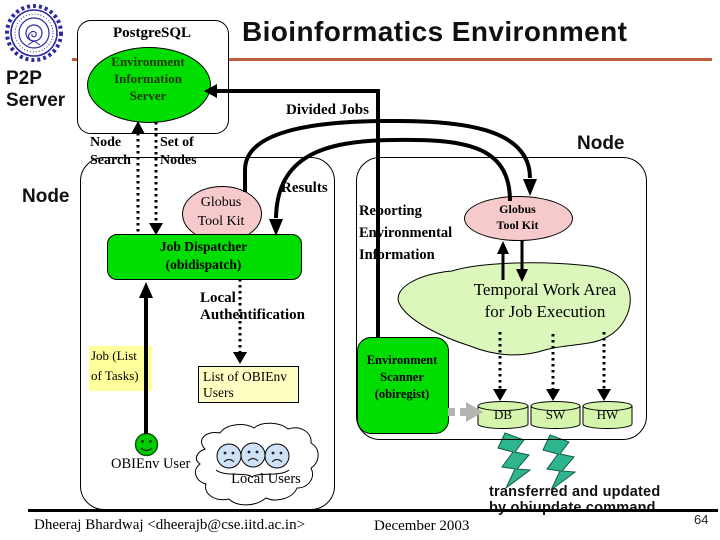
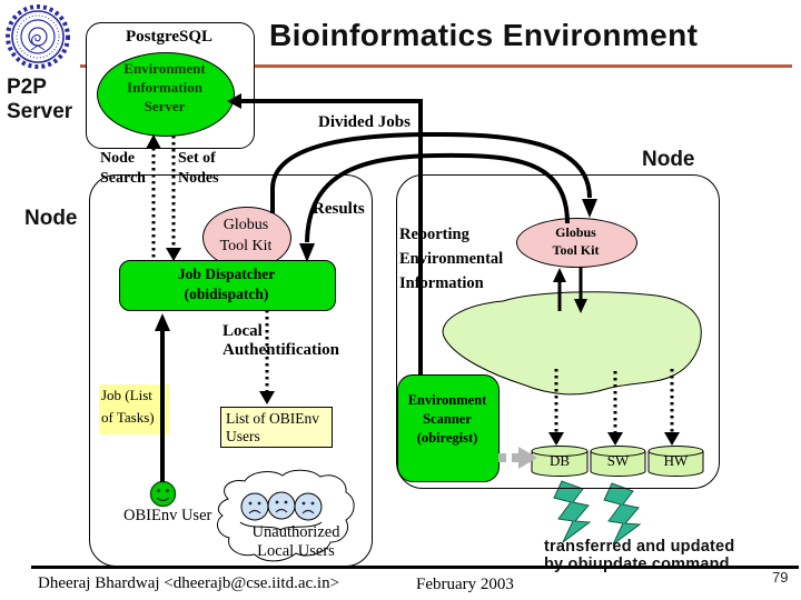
  Job (List
  of Tasks)
  List of OBIEnv
  Users
  Bioinformatics Environment
  PostgreSQL
  Environment
  Information
  Server
  P2P
  Server
  Node
  Search
  Set of
  Nodes
  Divided Jobs
  Results
  Node
  Node
  Globus
  Tool Kit
  Globus
  Tool Kit
  Job Dispatcher
  (obidispatch)
  Local
  Authentification
  Reporting
  Environmental
  Information
- Temporal Work Area
- for Job Execution
  Environment
  Scanner
  (obiregist)
  OBIEnv User
+ Unauthorized
  Local Users
  DB
  SW
  HW
  transferred and updated
- 64
+ 79
  Dheeraj Bhardwaj <dheerajb@cse.iitd.ac.in>
- December 2003
+ February 2003
